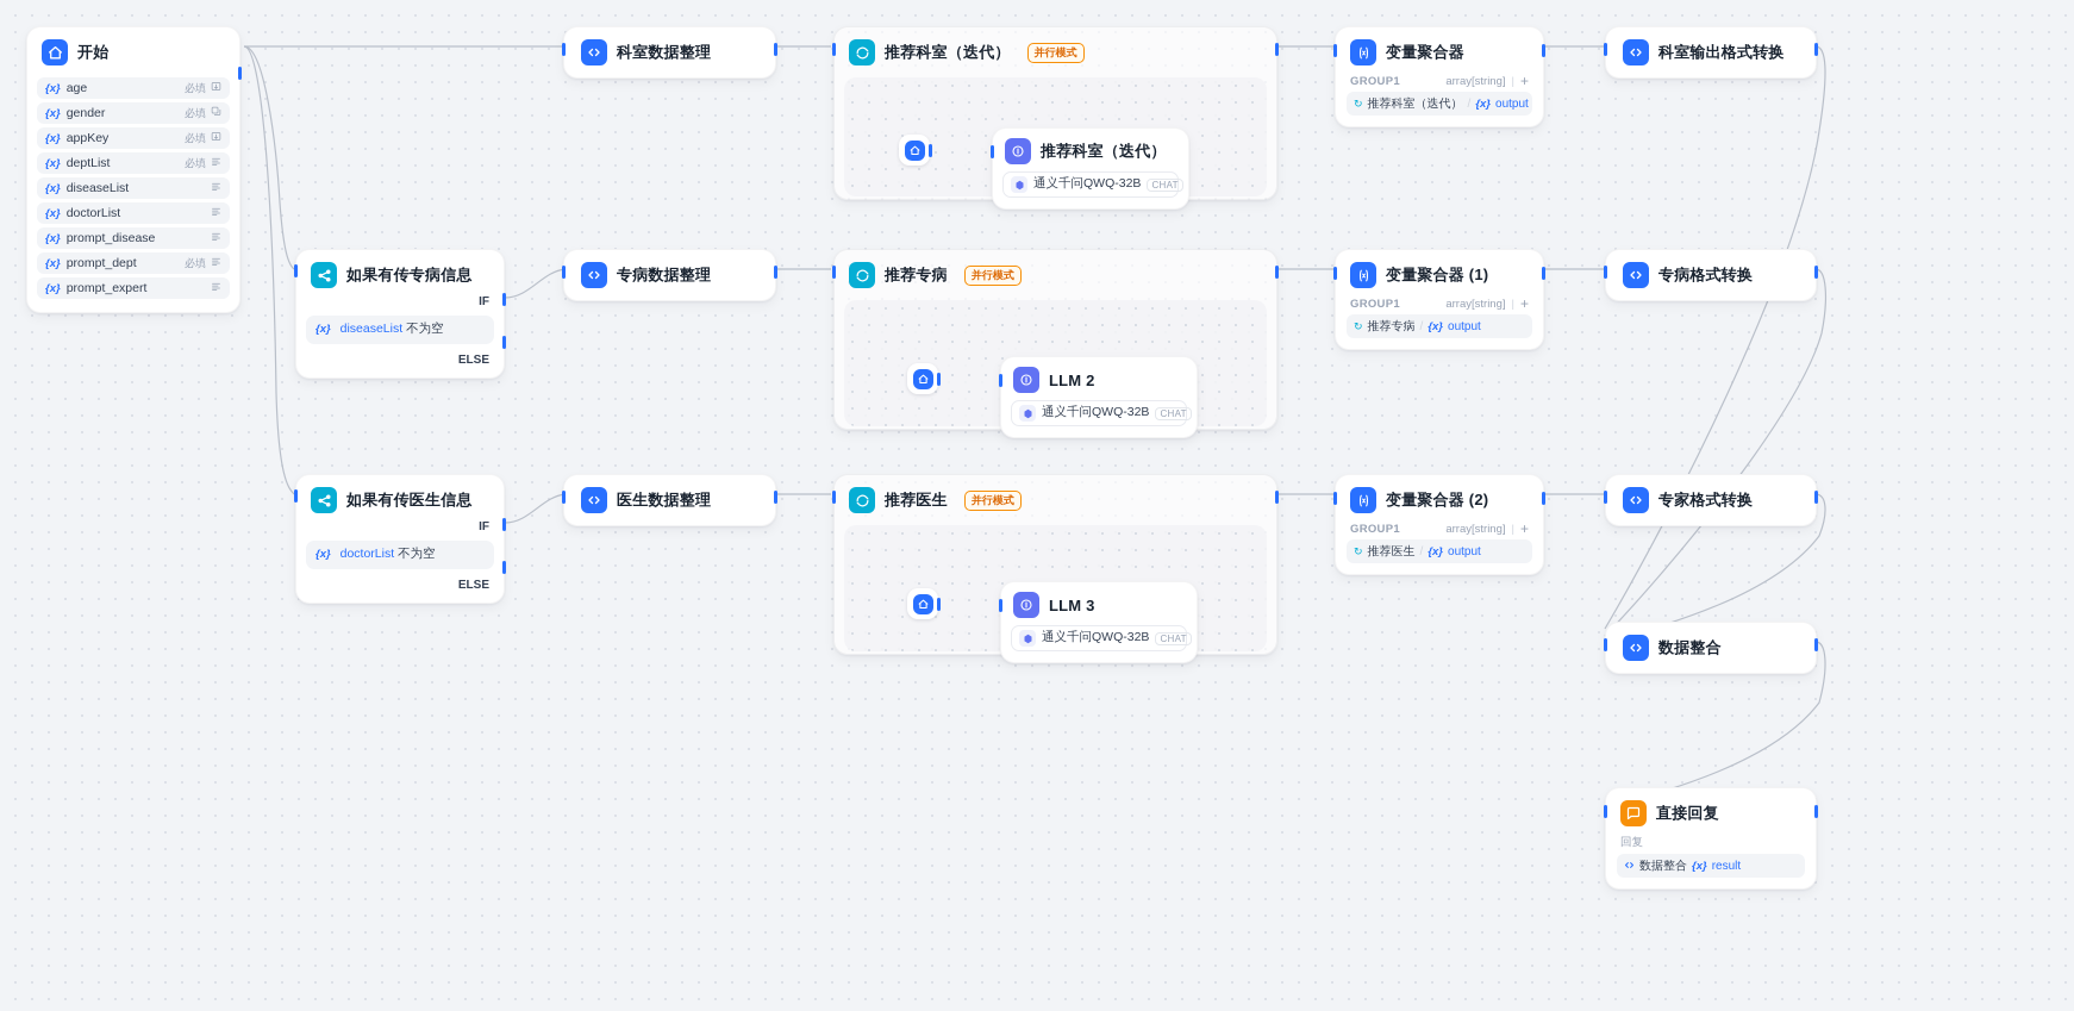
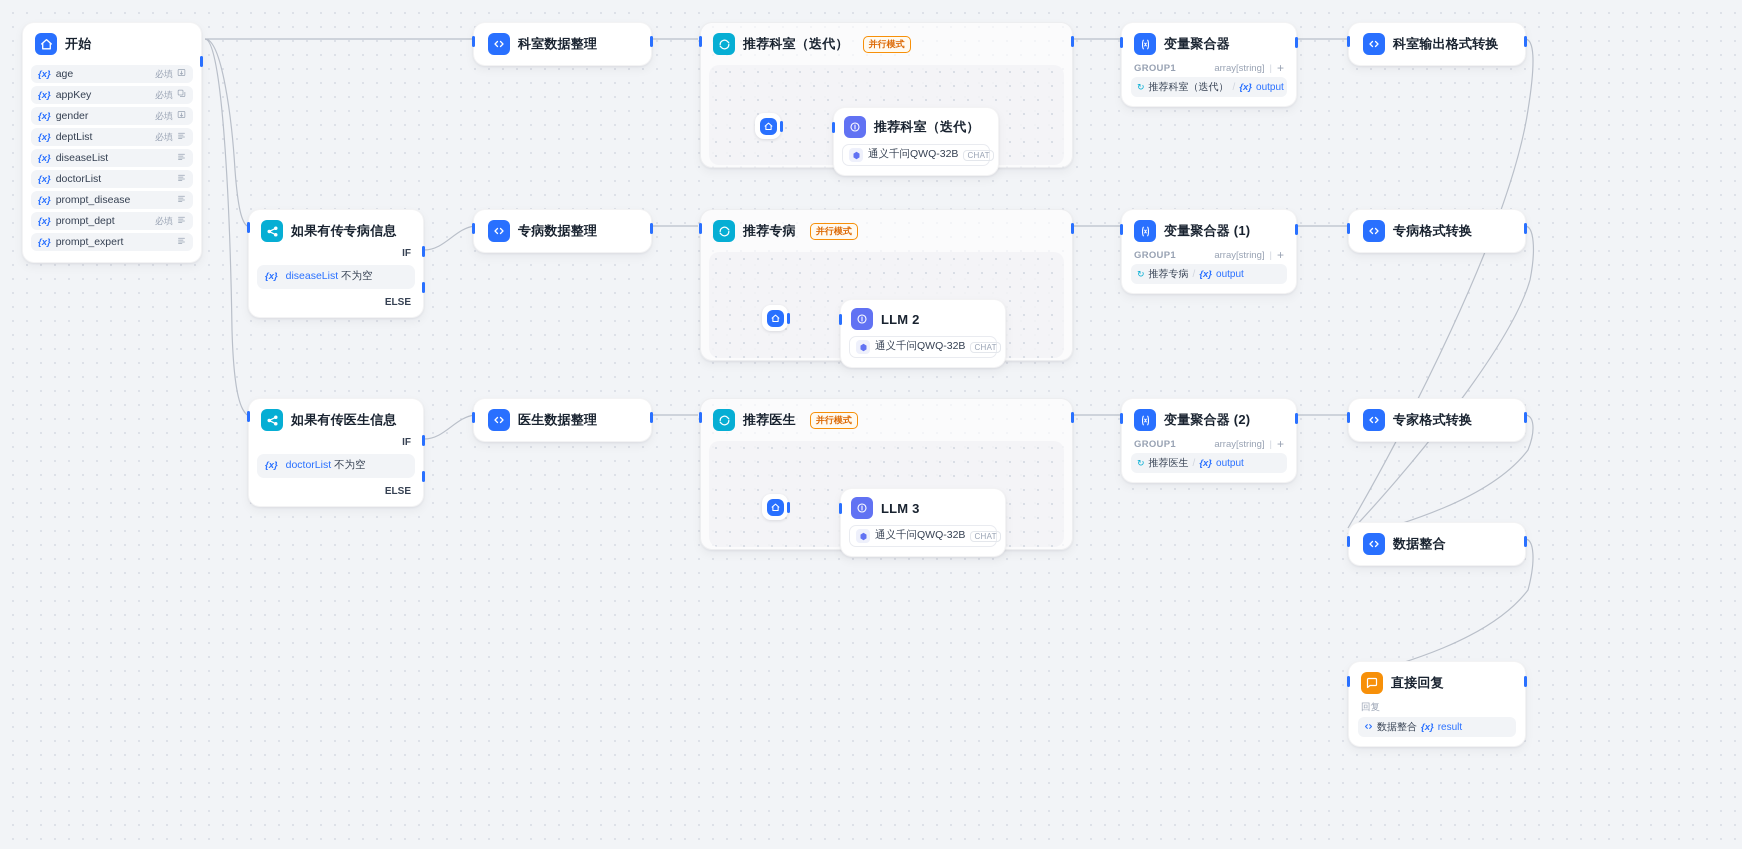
  开始
  {x}
  age
  必填
  {x}
- gender
+ appKey
  必填
  {x}
- appKey
+ gender
  必填
  {x}
  deptList
  必填
  {x}
  diseaseList
  {x}
  doctorList
  {x}
  prompt_disease
  {x}
  prompt_dept
  必填
  {x}
  prompt_expert
  科室数据整理
  推荐科室（迭代）
  并行模式
  推荐科室（迭代）
  通义千问QWQ-32B
  CHAT
  变量聚合器
  GROUP1
  array[string]
  |
  +
  ↻
  推荐科室（迭代）
  /
  {x}
  output
  科室输出格式转换
  如果有传专病信息
  IF
  {x} diseaseList 不为空
  ELSE
  专病数据整理
  推荐专病
  并行模式
  LLM 2
  通义千问QWQ-32B
  CHAT
  变量聚合器 (1)
  GROUP1
  array[string]
  |
  +
  ↻
  推荐专病
  /
  {x}
  output
  专病格式转换
  如果有传医生信息
  IF
  {x} doctorList 不为空
  ELSE
  医生数据整理
  推荐医生
  并行模式
  LLM 3
  通义千问QWQ-32B
  CHAT
  变量聚合器 (2)
  GROUP1
  array[string]
  |
  +
  ↻
  推荐医生
  /
  {x}
  output
  专家格式转换
  数据整合
  直接回复
  回复
  数据整合
  {x}
  result
